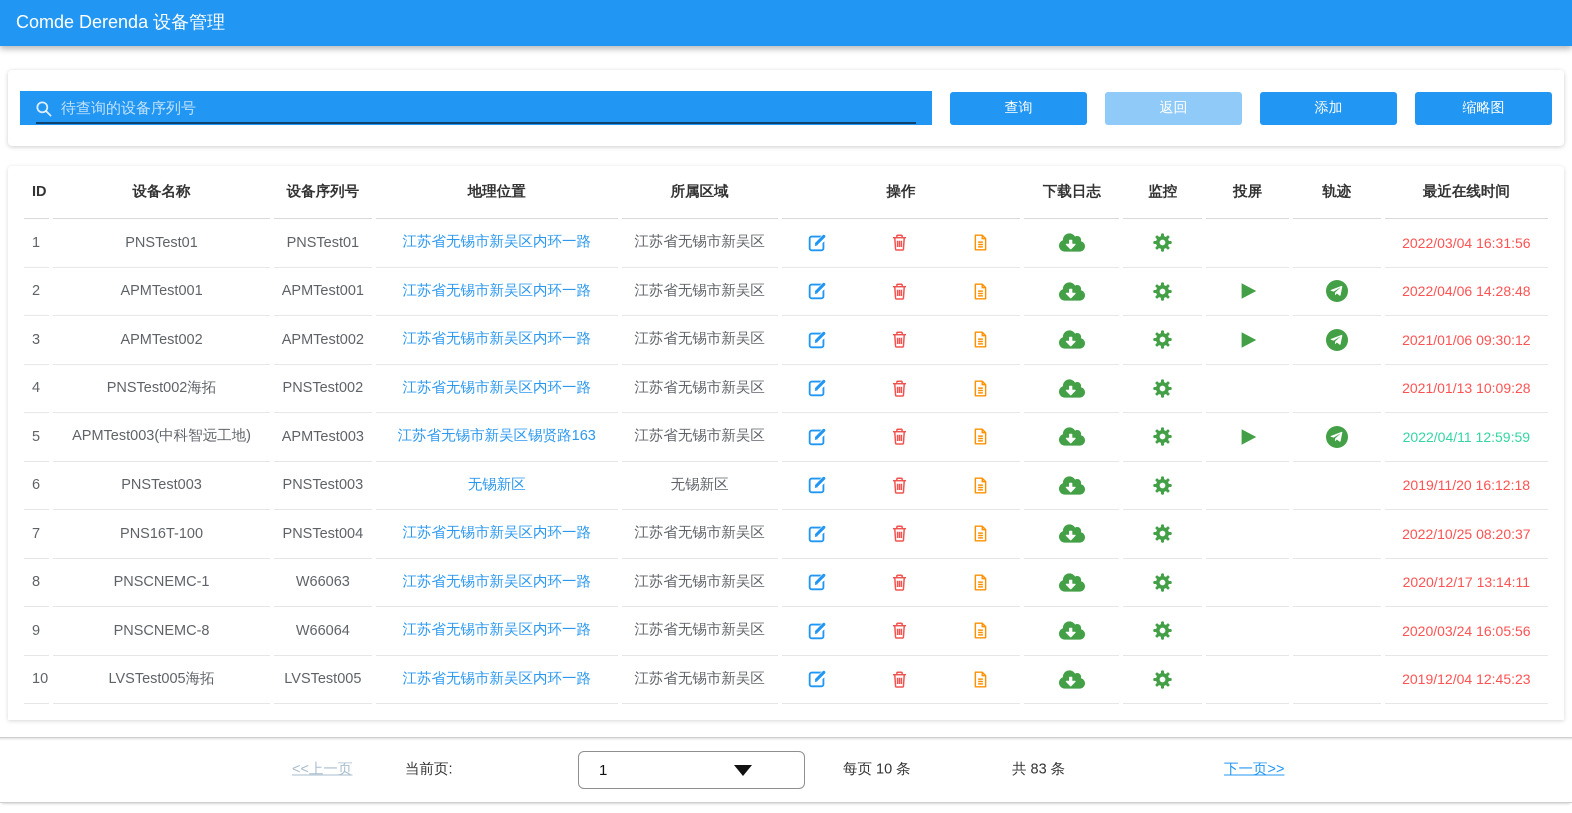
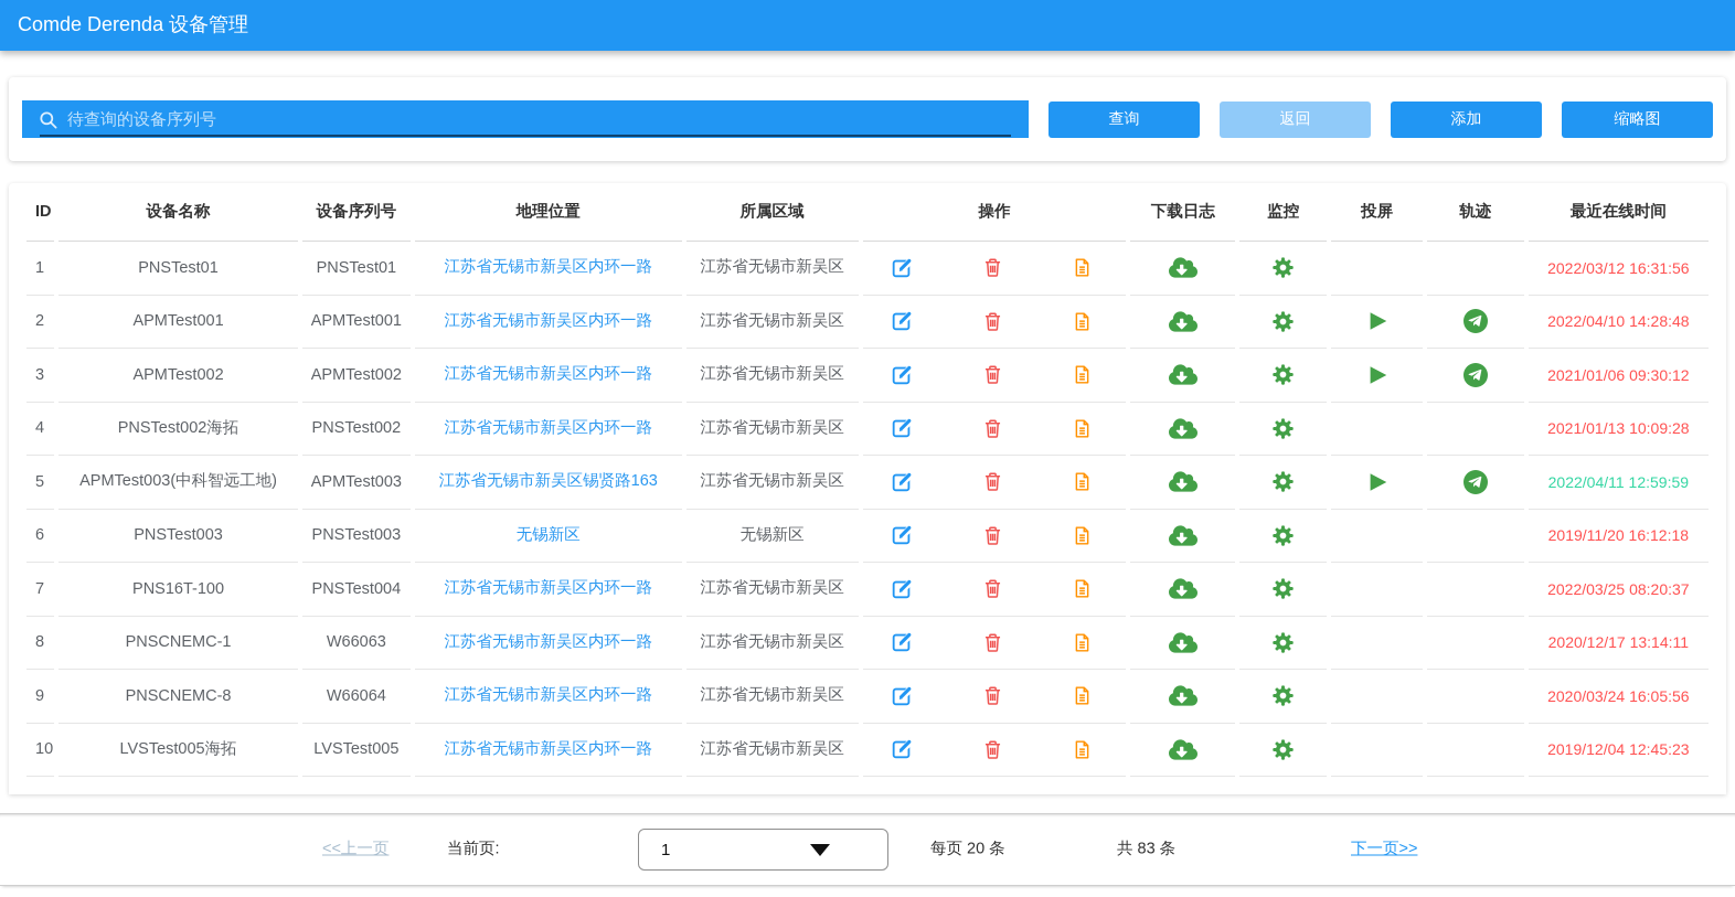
  Comde Derenda 设备管理
  待查询的设备序列号
  查询
  返回
  添加
  缩略图
  ID	设备名称	设备序列号	地理位置	所属区域	操作	下载日志	监控	投屏	轨迹	最近在线时间
- 1	PNSTest01	PNSTest01	江苏省无锡市新吴区内环一路	江苏省无锡市新吴区						2022/03/04 16:31:56
+ 1	PNSTest01	PNSTest01	江苏省无锡市新吴区内环一路	江苏省无锡市新吴区						2022/03/12 16:31:56
- 2	APMTest001	APMTest001	江苏省无锡市新吴区内环一路	江苏省无锡市新吴区						2022/04/06 14:28:48
+ 2	APMTest001	APMTest001	江苏省无锡市新吴区内环一路	江苏省无锡市新吴区						2022/04/10 14:28:48
  3	APMTest002	APMTest002	江苏省无锡市新吴区内环一路	江苏省无锡市新吴区						2021/01/06 09:30:12
  4	PNSTest002海拓	PNSTest002	江苏省无锡市新吴区内环一路	江苏省无锡市新吴区						2021/01/13 10:09:28
  5	APMTest003(中科智远工地)	APMTest003	江苏省无锡市新吴区锡贤路163	江苏省无锡市新吴区						2022/04/11 12:59:59
  6	PNSTest003	PNSTest003	无锡新区	无锡新区						2019/11/20 16:12:18
- 7	PNS16T-100	PNSTest004	江苏省无锡市新吴区内环一路	江苏省无锡市新吴区						2022/10/25 08:20:37
+ 7	PNS16T-100	PNSTest004	江苏省无锡市新吴区内环一路	江苏省无锡市新吴区						2022/03/25 08:20:37
  8	PNSCNEMC-1	W66063	江苏省无锡市新吴区内环一路	江苏省无锡市新吴区						2020/12/17 13:14:11
  9	PNSCNEMC-8	W66064	江苏省无锡市新吴区内环一路	江苏省无锡市新吴区						2020/03/24 16:05:56
  10	LVSTest005海拓	LVSTest005	江苏省无锡市新吴区内环一路	江苏省无锡市新吴区						2019/12/04 12:45:23
  <<上一页
  当前页:
  1
- 每页 10 条
+ 每页 20 条
  共 83 条
  下一页>>
